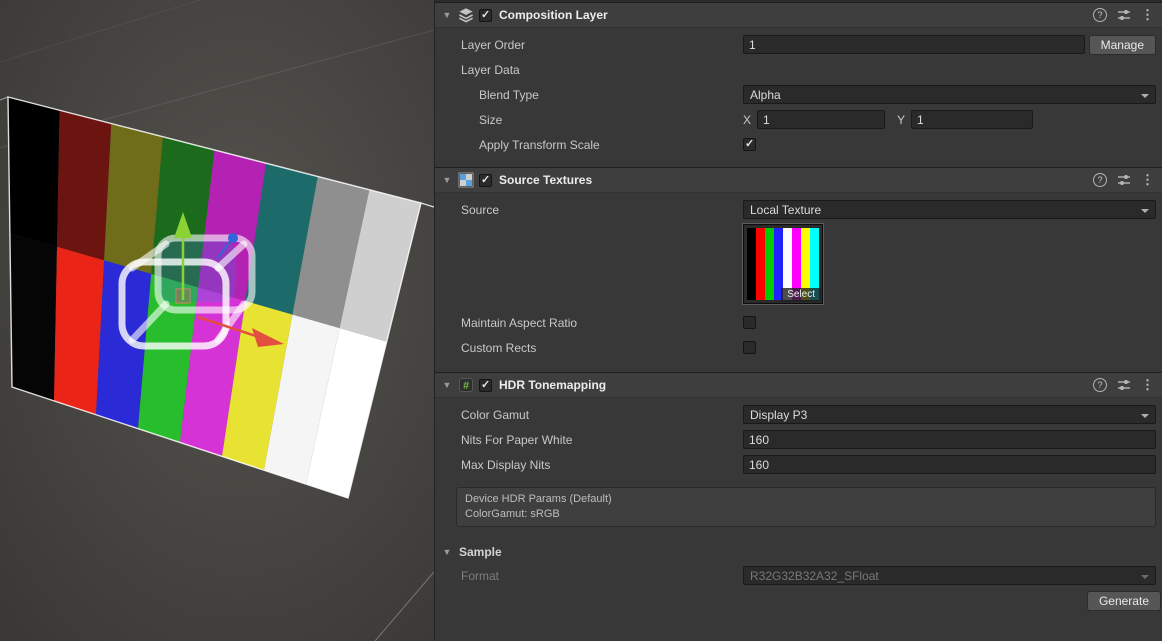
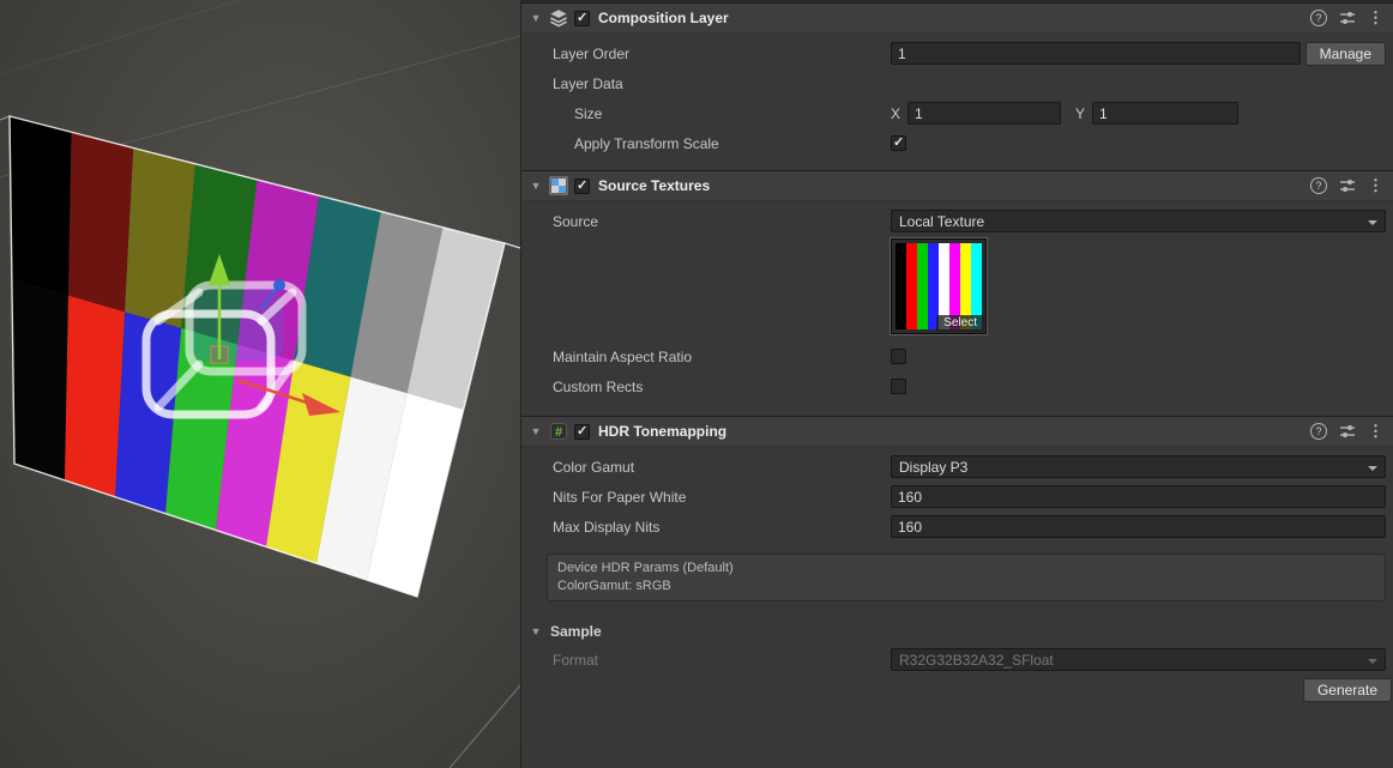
  ▼
  Composition Layer
  ?
  ⋮
  Layer Order
  1
  Manage
  Layer Data
- Blend Type
- Alpha
  Size
  X
  1
  Y
  1
  Apply Transform Scale
  ▼
  Source Textures
  ?
  ⋮
  Source
  Local Texture
  Select
  Maintain Aspect Ratio
  Custom Rects
  ▼
  #
  HDR Tonemapping
  ?
  ⋮
  Color Gamut
  Display P3
  Nits For Paper White
  160
  Max Display Nits
  160
  Device HDR Params (Default)
  ColorGamut: sRGB
  ▼
  Sample
  Format
  R32G32B32A32_SFloat
  Generate
